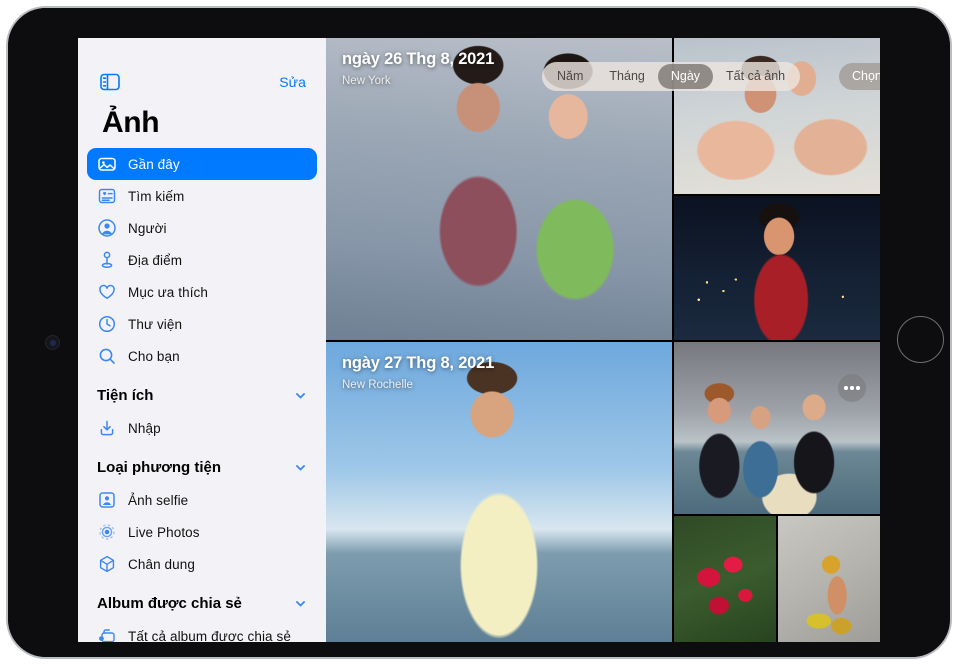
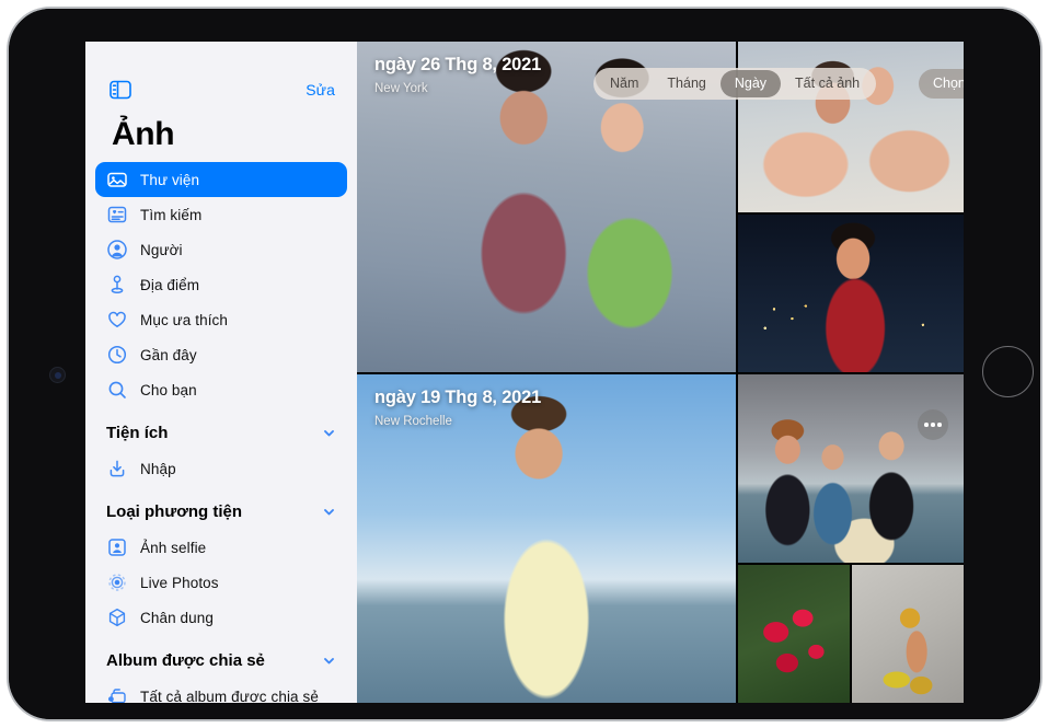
  Sửa
  Ảnh
- Gần đây
+ Thư viện
  Tìm kiếm
  Người
  Địa điểm
  Mục ưa thích
- Thư viện
+ Gần đây
  Cho bạn
  Tiện ích
  Nhập
  Loại phương tiện
  Ảnh selfie
  Live Photos
  Chân dung
  Album được chia sẻ
  Tất cả album được chia sẻ
  Năm
  Tháng
  Ngày
  Tất cả ảnh
  Chọn
  ngày 26 Thg 8, 2021
  New York
- ngày 27 Thg 8, 2021
+ ngày 19 Thg 8, 2021
  New Rochelle
